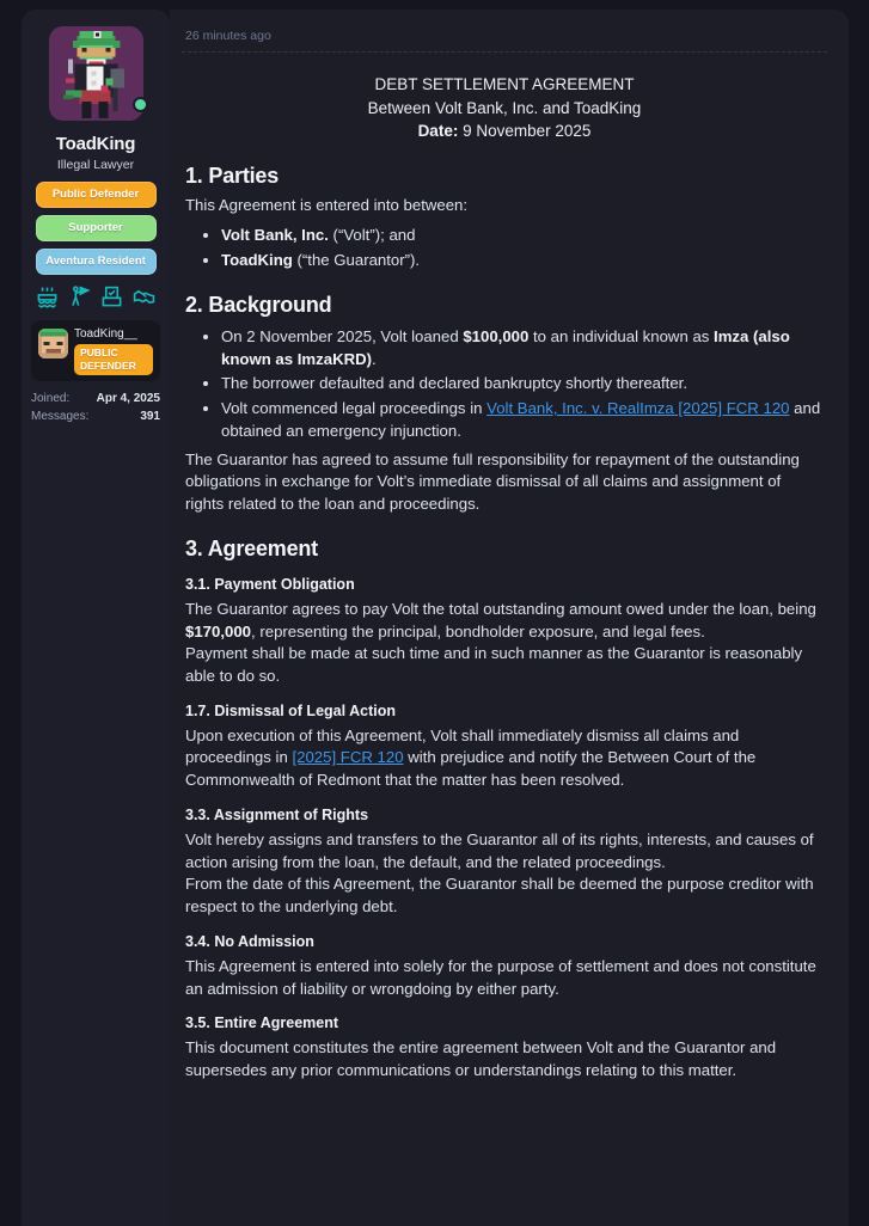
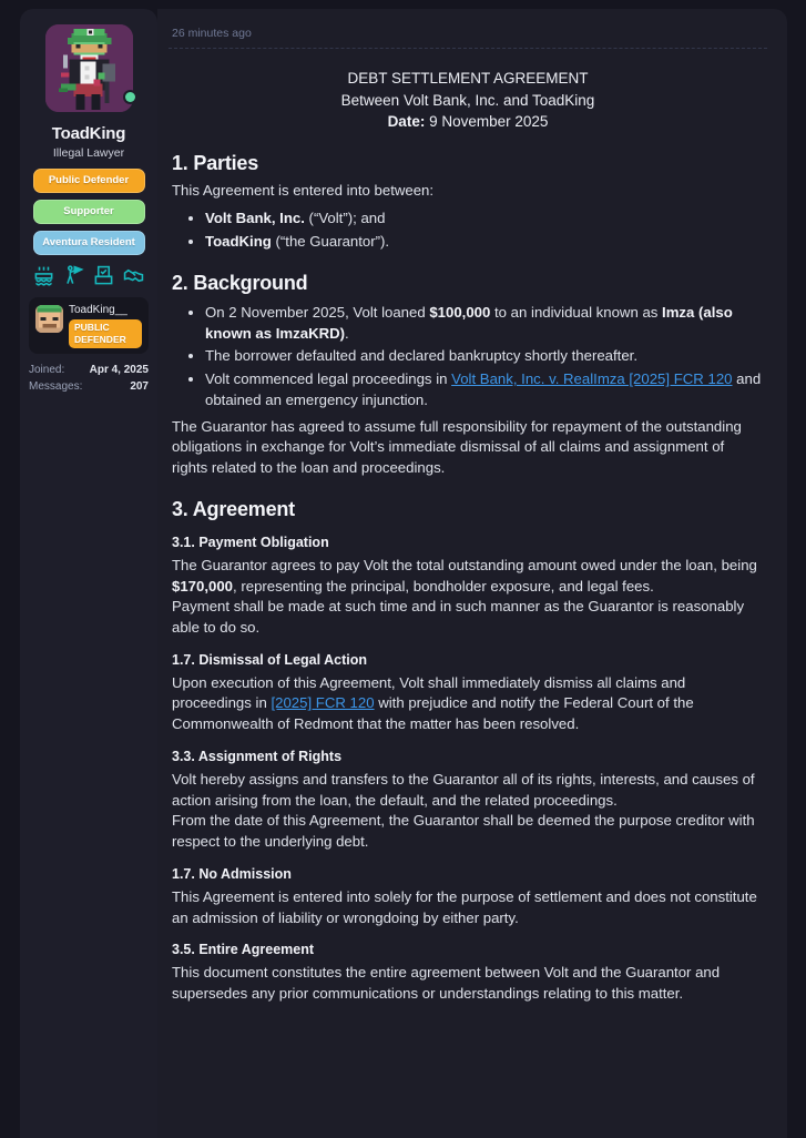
  ToadKing
  Illegal Lawyer
  Public Defender
  Supporter
  Aventura Resident
  ToadKing__
  PUBLIC DEFENDER
  Joined:
  Apr 4, 2025
  Messages:
- 391
+ 207
  26 minutes ago
  DEBT SETTLEMENT AGREEMENT
  Between Volt Bank, Inc. and ToadKing
  Date: 9 November 2025
  1. Parties
  This Agreement is entered into between:
  Volt Bank, Inc. (“Volt”); and
  ToadKing (“the Guarantor”).
  2. Background
  On 2 November 2025, Volt loaned $100,000 to an individual known as Imza (also known as ImzaKRD).
  The borrower defaulted and declared bankruptcy shortly thereafter.
  Volt commenced legal proceedings in Volt Bank, Inc. v. RealImza [2025] FCR 120 and obtained an emergency injunction.
  The Guarantor has agreed to assume full responsibility for repayment of the outstanding obligations in exchange for Volt’s immediate dismissal of all claims and assignment of rights related to the loan and proceedings.
  3. Agreement
  3.1. Payment Obligation
  The Guarantor agrees to pay Volt the total outstanding amount owed under the loan, being $170,000, representing the principal, bondholder exposure, and legal fees.
  Payment shall be made at such time and in such manner as the Guarantor is reasonably able to do so.
  1.7. Dismissal of Legal Action
- Upon execution of this Agreement, Volt shall immediately dismiss all claims and proceedings in [2025] FCR 120 with prejudice and notify the Between Court of the Commonwealth of Redmont that the matter has been resolved.
+ Upon execution of this Agreement, Volt shall immediately dismiss all claims and proceedings in [2025] FCR 120 with prejudice and notify the Federal Court of the Commonwealth of Redmont that the matter has been resolved.
  3.3. Assignment of Rights
  Volt hereby assigns and transfers to the Guarantor all of its rights, interests, and causes of action arising from the loan, the default, and the related proceedings.
  From the date of this Agreement, the Guarantor shall be deemed the purpose creditor with respect to the underlying debt.
- 3.4. No Admission
+ 1.7. No Admission
  This Agreement is entered into solely for the purpose of settlement and does not constitute an admission of liability or wrongdoing by either party.
  3.5. Entire Agreement
  This document constitutes the entire agreement between Volt and the Guarantor and supersedes any prior communications or understandings relating to this matter.
